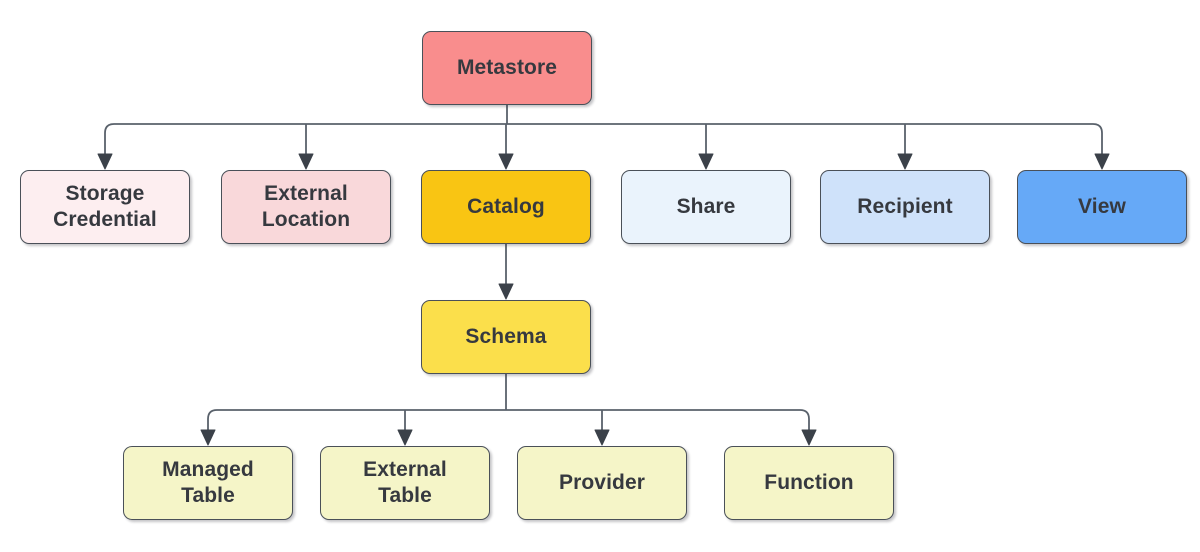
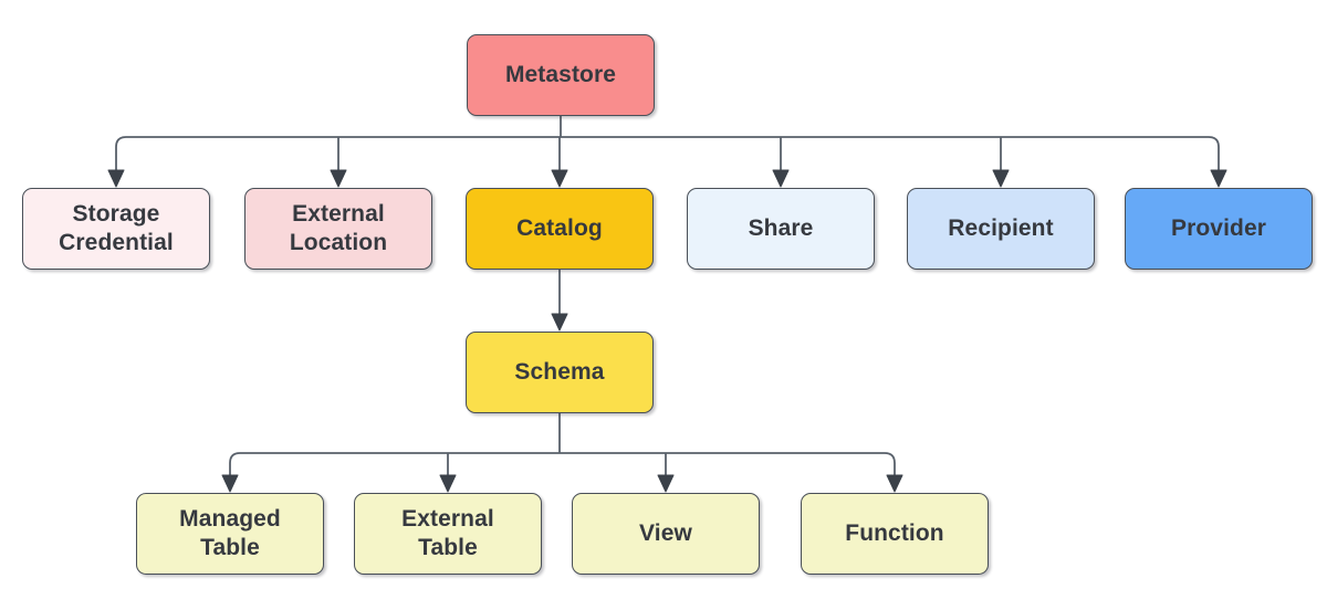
  Metastore
  Storage
  Credential
  External
  Location
  Catalog
  Share
  Recipient
- View
+ Provider
  Schema
  Managed
  Table
  External
  Table
- Provider
+ View
  Function
